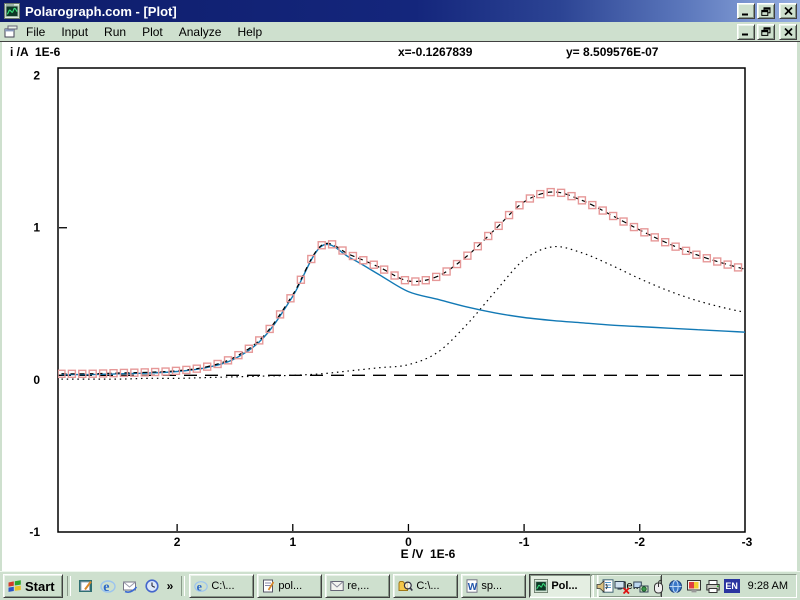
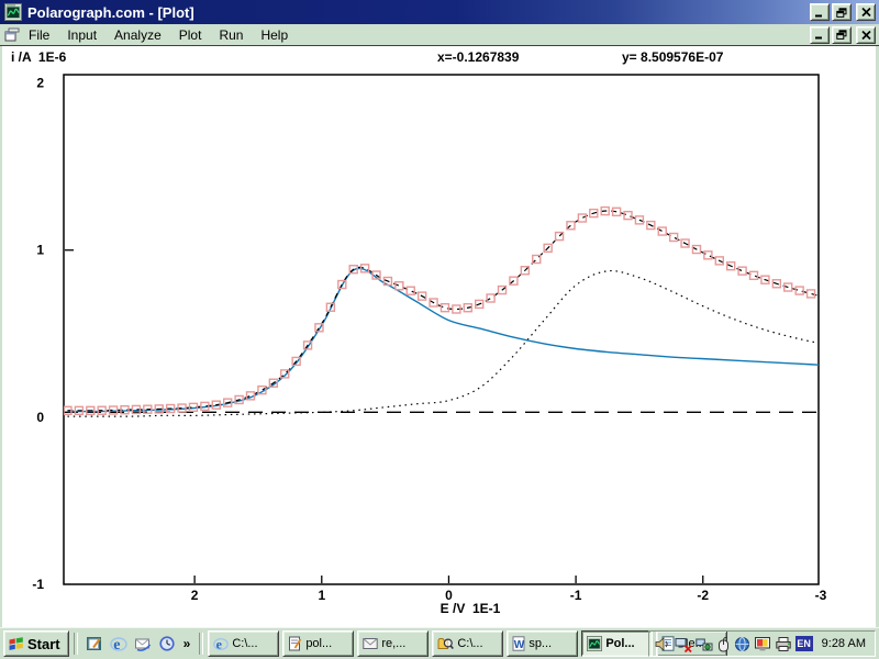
  Polarograph.com - [Plot]
  File
  Input
- Run
+ Analyze
  Plot
- Analyze
+ Run
  Help
  i /A 1E-6
  x=-0.1267839
  y= 8.509576E-07
- E /V 1E-6
+ E /V 1E-1
  2
  1
  0
  -1
  -2
  -3
  2
  1
  0
  -1
  Start
  e
  »
  e
  C:\...
  pol...
  re,...
  C:\...
  W
  sp...
  Pol...
  EN
  9:28 AM
